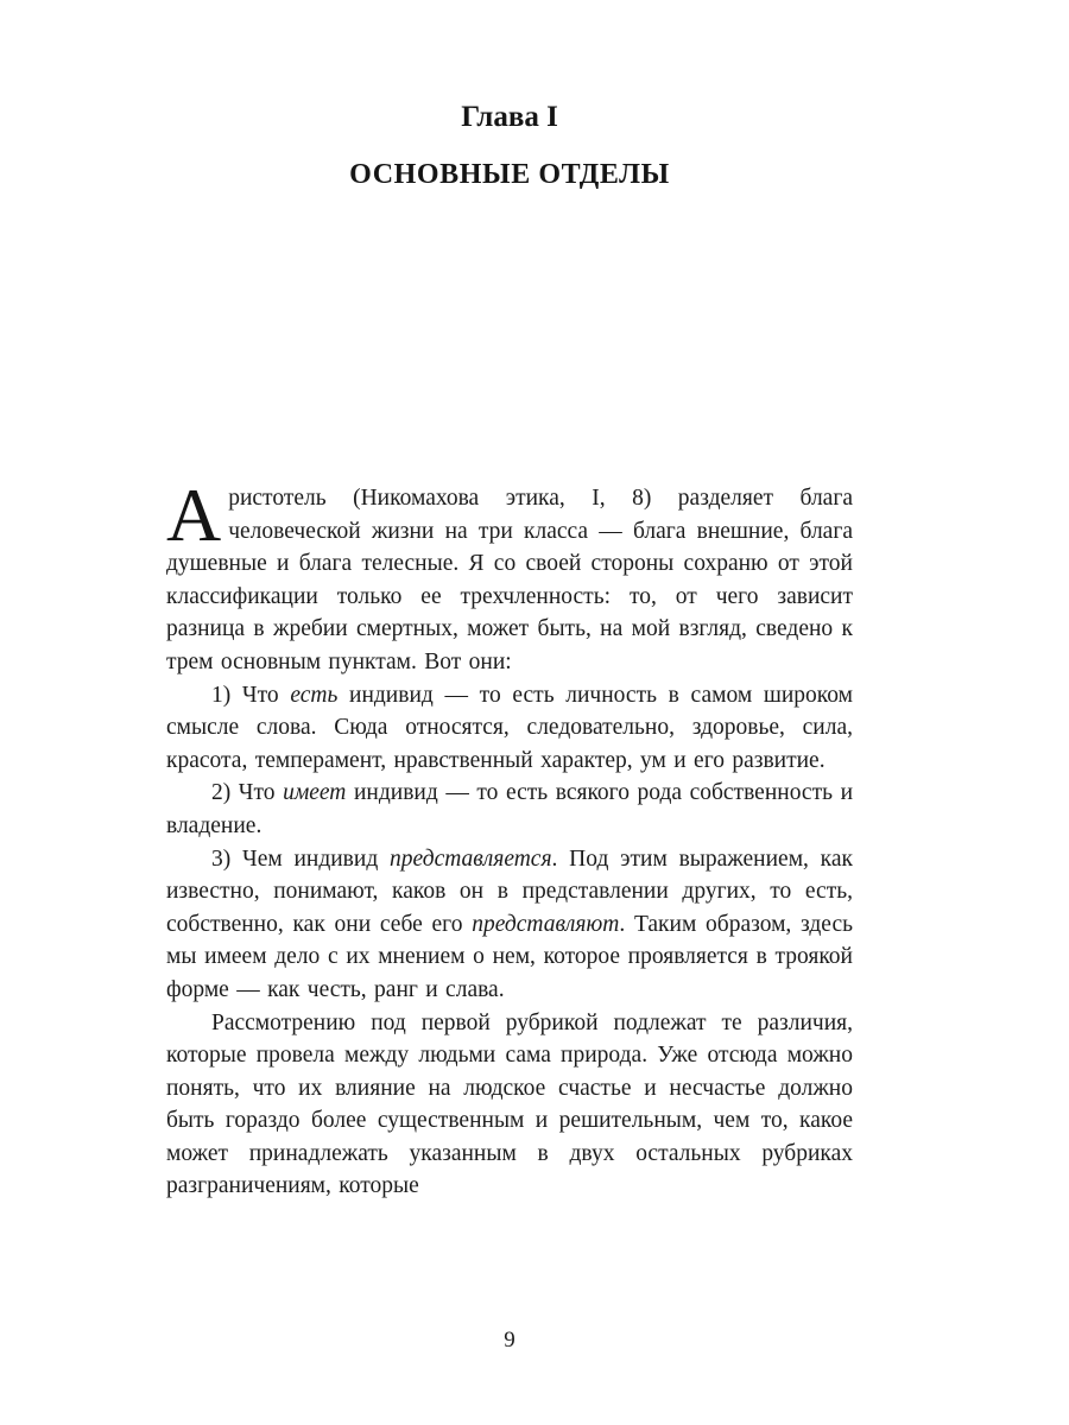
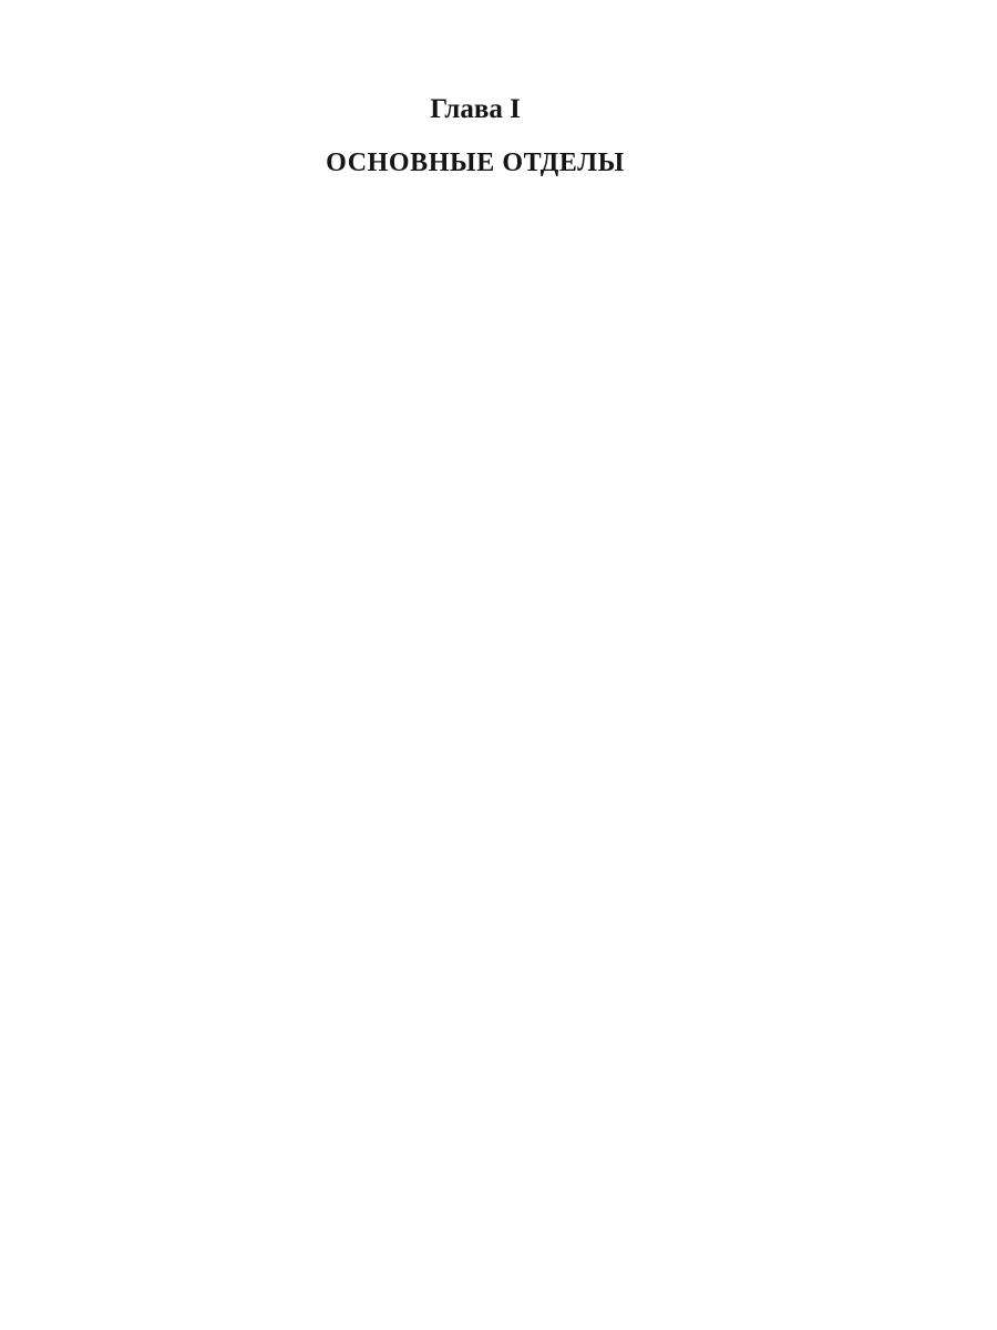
  Глава I
  ОСНОВНЫЕ ОТДЕЛЫ
- А
- ристотель (Никомахова этика, I, 8) разделяет блага человеческой жизни на три класса — блага внешние, блага душевные и блага телесные. Я со своей стороны сохраню от этой классификации только ее трехчленность: то, от чего зависит разница в жребии смертных, может быть, на мой взгляд, сведено к трем основным пунктам. Вот они:
- 1) Что есть индивид — то есть личность в самом широком смысле слова. Сюда относятся, следовательно, здоровье, сила, красота, темперамент, нравственный характер, ум и его развитие.
- 2) Что имеет индивид — то есть всякого рода собственность и владение.
- 3) Чем индивид представляется. Под этим выражением, как известно, понимают, каков он в представлении других, то есть, собственно, как они себе его представляют. Таким образом, здесь мы имеем дело с их мнением о нем, которое проявляется в троякой форме — как честь, ранг и слава.
- Рассмотрению под первой рубрикой подлежат те различия, которые провела между людьми сама природа. Уже отсюда можно понять, что их влияние на людское счастье и несчастье должно быть гораздо более существенным и решительным, чем то, какое может принадлежать указанным в двух остальных рубриках разграничениям, которые
- 9
